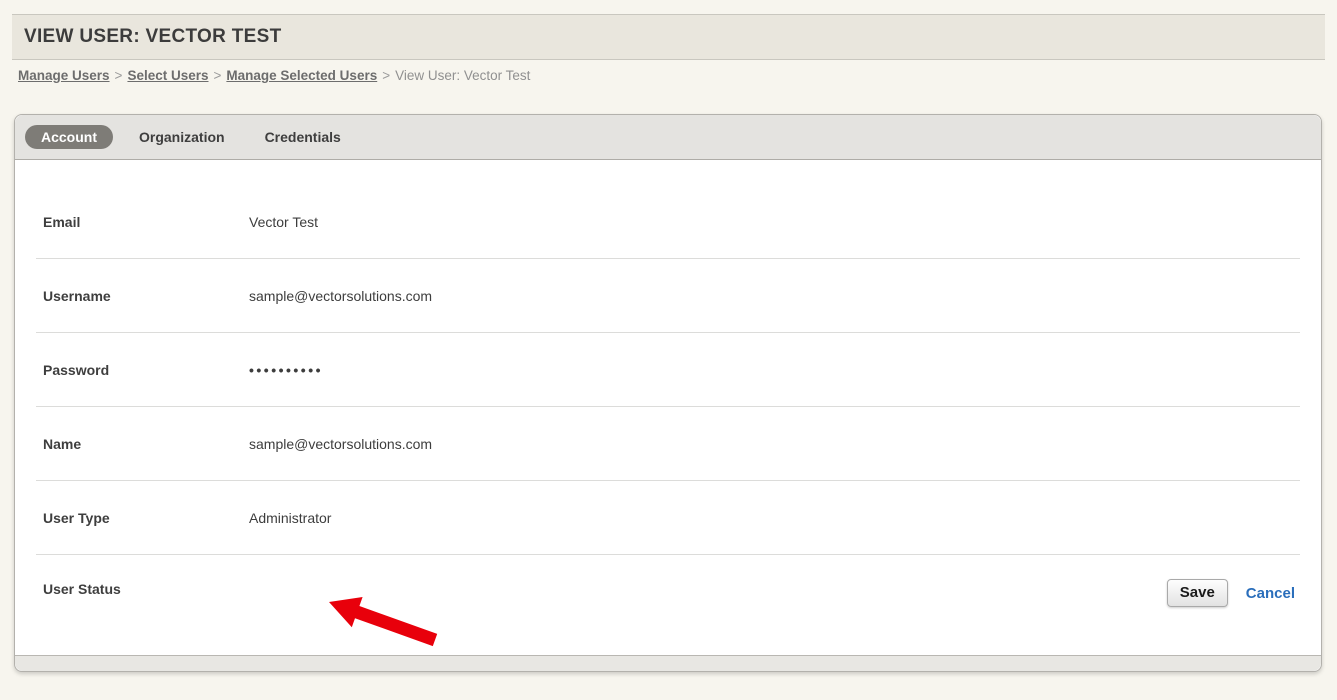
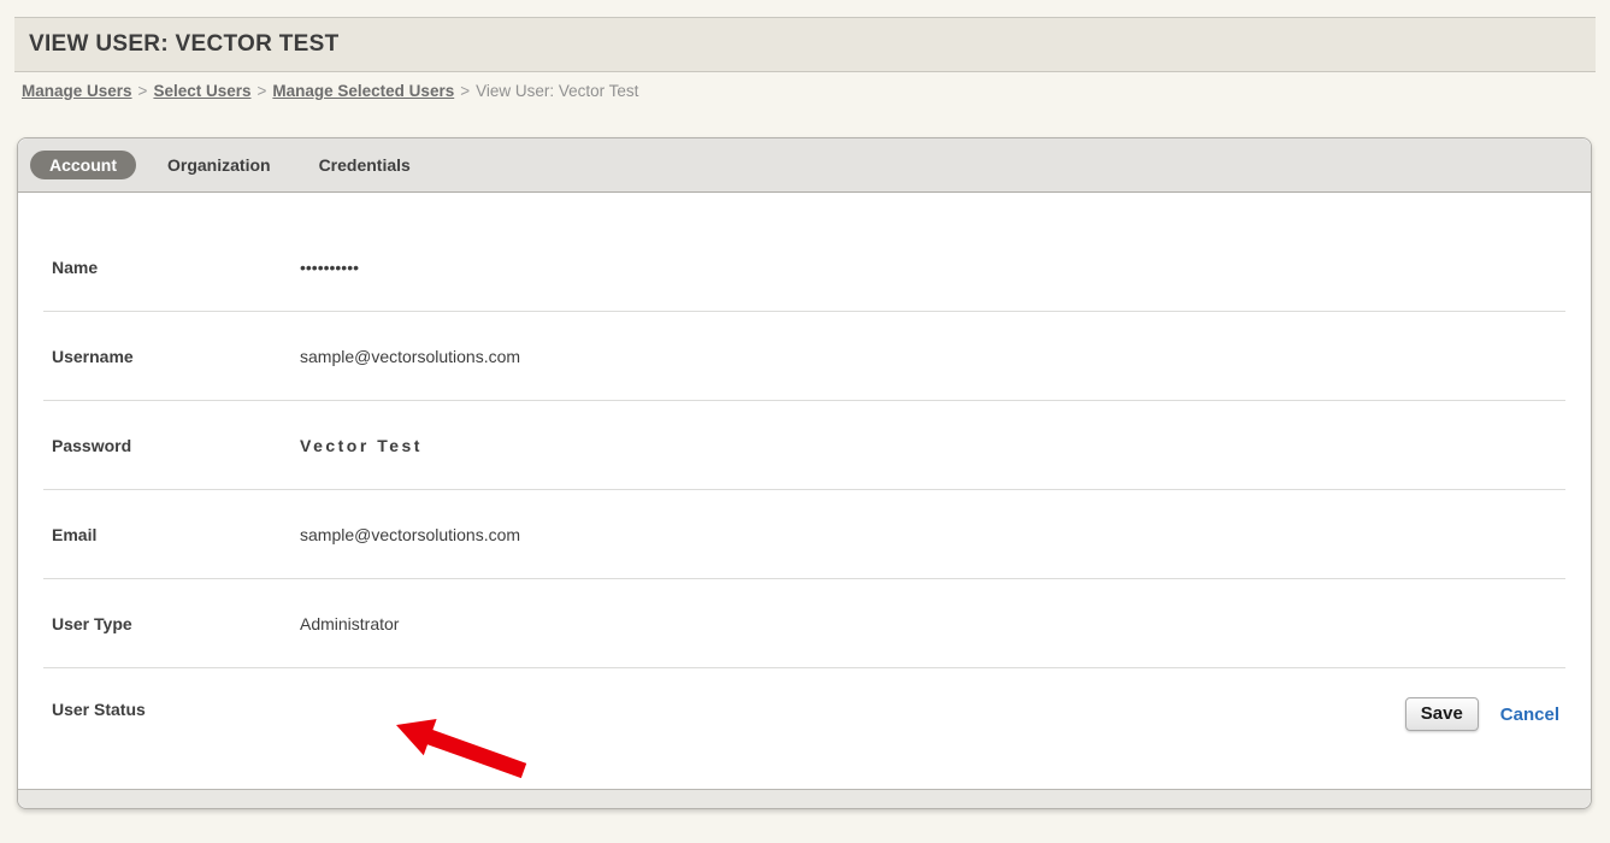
  VIEW USER: VECTOR TEST
  Manage Users > Select Users > Manage Selected Users > View User: Vector Test
  Account
  Organization
  Credentials
- Email
+ Name
- Vector Test
+ ••••••••••
  Username
  sample@vectorsolutions.com
  Password
- ••••••••••
+ Vector Test
- Name
+ Email
  sample@vectorsolutions.com
  User Type
  Administrator
  User Status
  Save
  Cancel
